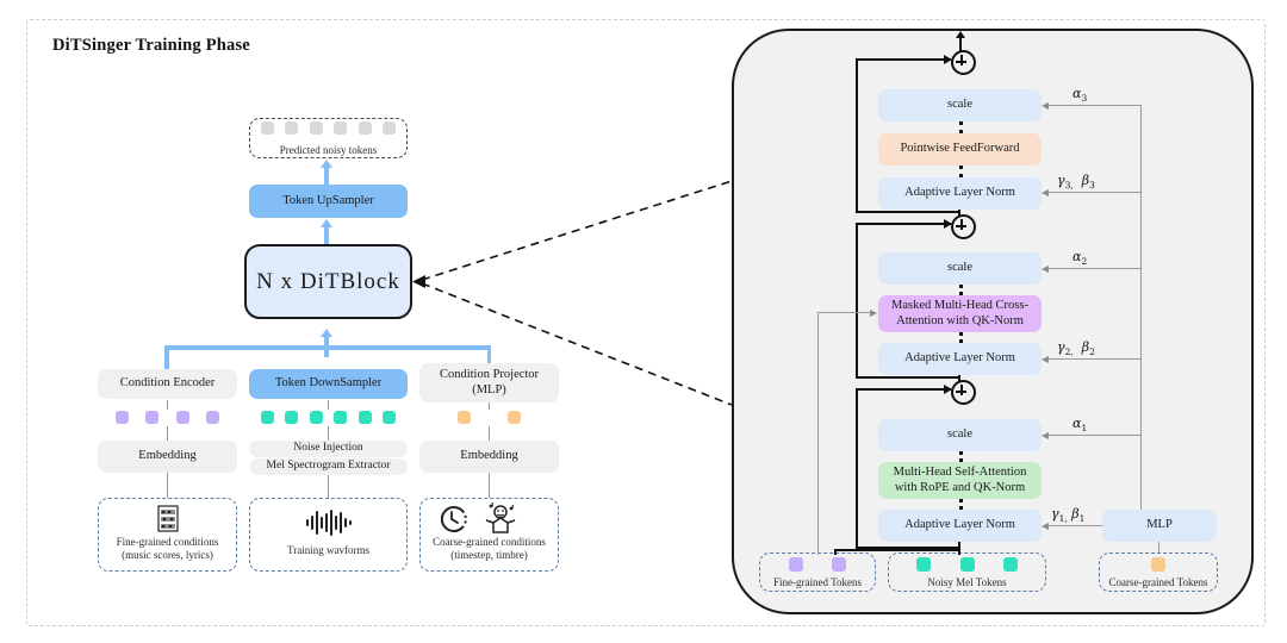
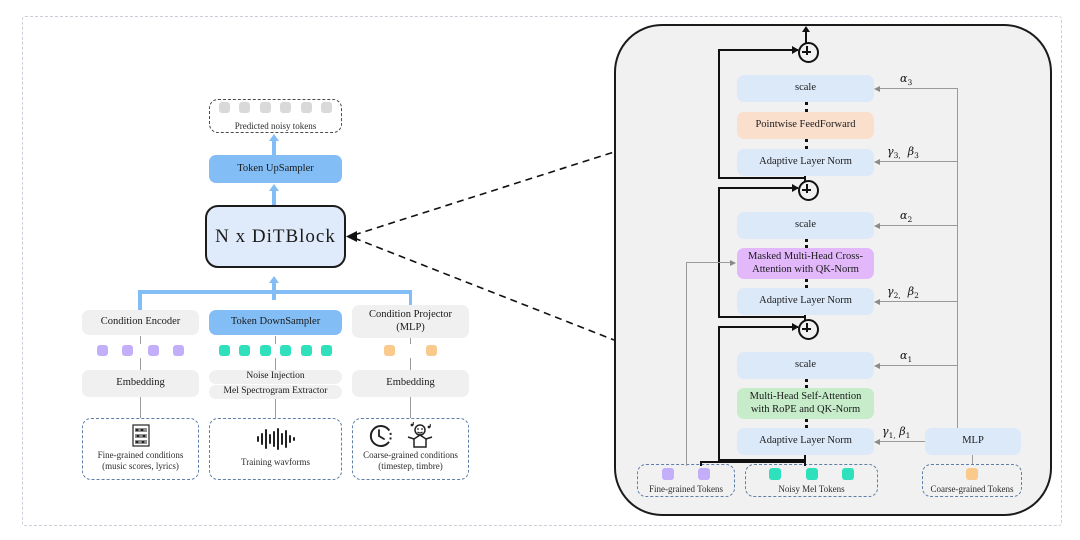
- DiTSinger Training Phase
  Predicted noisy tokens
  Token UpSampler
  N x DiTBlock
  Condition Encoder
  Embedding
  Fine-grained conditions
  (music scores, lyrics)
  Token DownSampler
  Noise Injection
  Mel Spectrogram Extractor
  Training wavforms
  Condition Projector
  (MLP)
  Embedding
  Coarse-grained conditions
  (timestep, timbre)
  scale
  Pointwise FeedForward
  Adaptive Layer Norm
  scale
  Masked Multi-Head Cross-
  Attention with QK-Norm
  Adaptive Layer Norm
  scale
  Multi-Head Self-Attention
  with RoPE and QK-Norm
  Adaptive Layer Norm
  MLP
  α3
  γ3, β3
  α2
  γ2, β2
  α1
  γ1, β1
  Fine-grained Tokens
  Noisy Mel Tokens
  Coarse-grained Tokens
